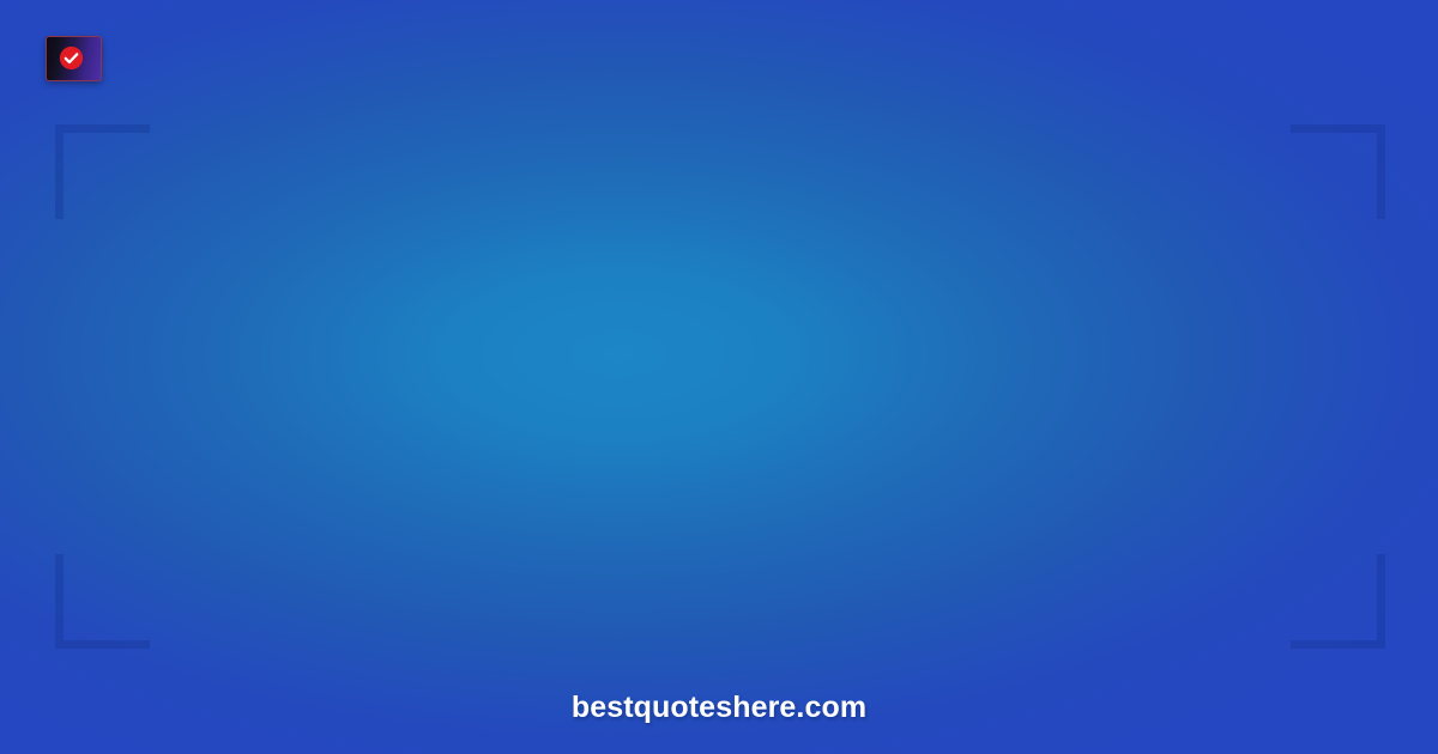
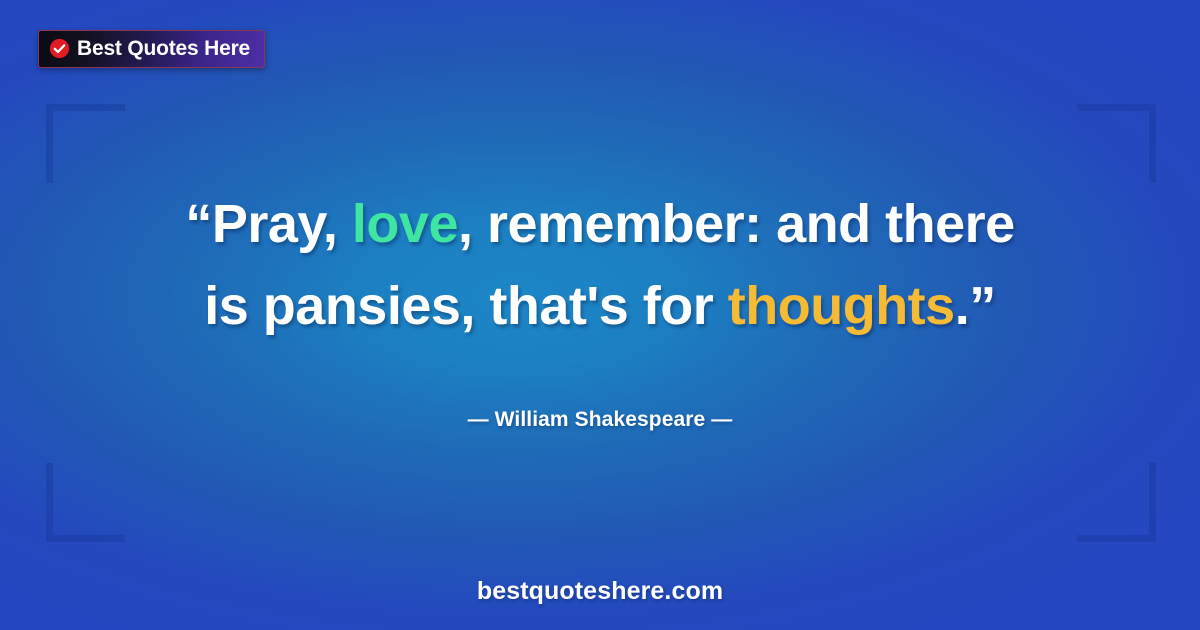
+ Best Quotes Here
+ “Pray, love, remember: and there
+ is pansies, that's for thoughts.”
+ — William Shakespeare —
  bestquoteshere.com
